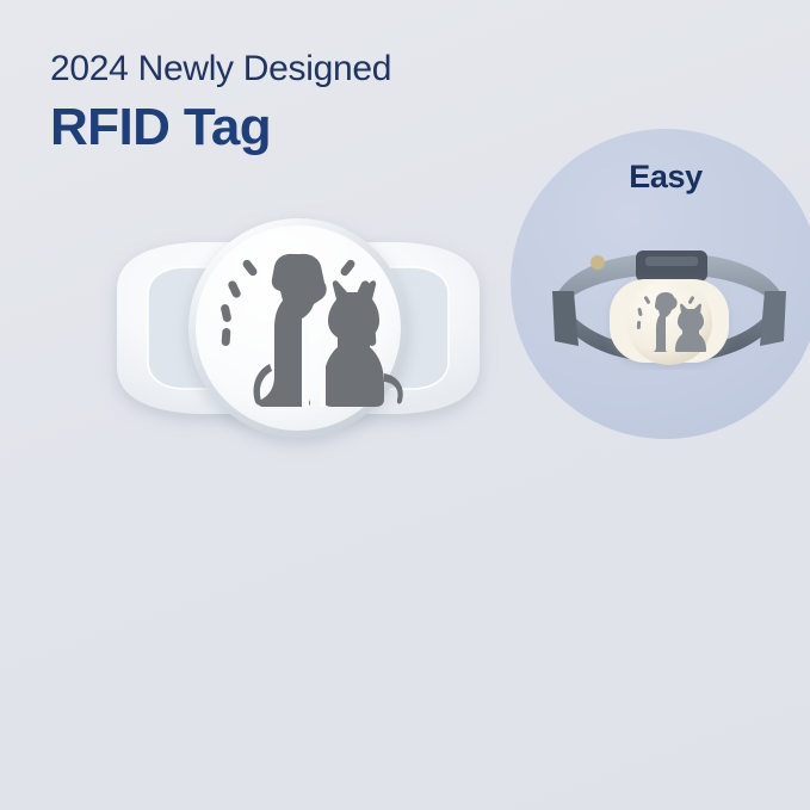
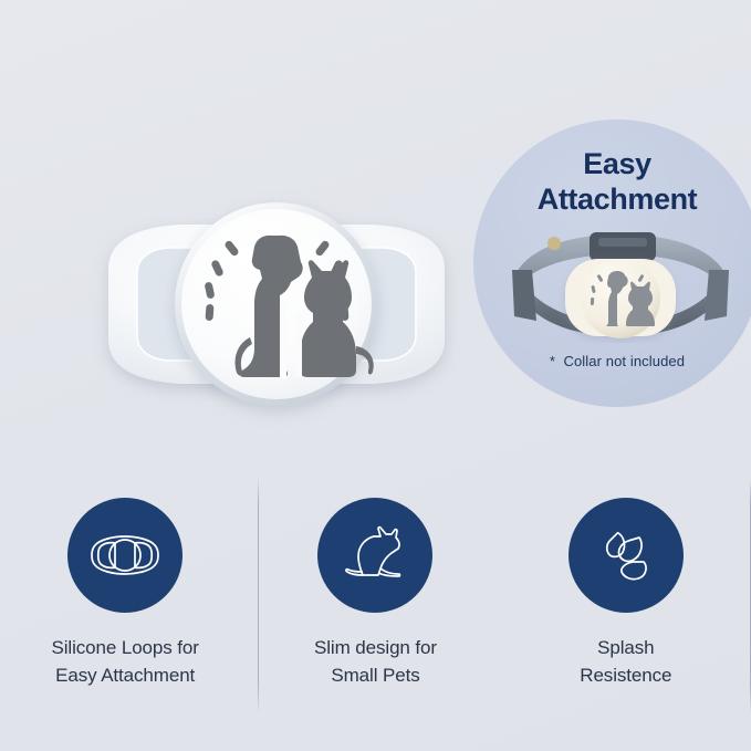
- 2024 Newly Designed
- RFID Tag
  Easy
+ Attachment
+ * Collar not included
+ Silicone Loops for
+ Easy Attachment
+ Slim design for
+ Small Pets
+ Splash
+ Resistence
